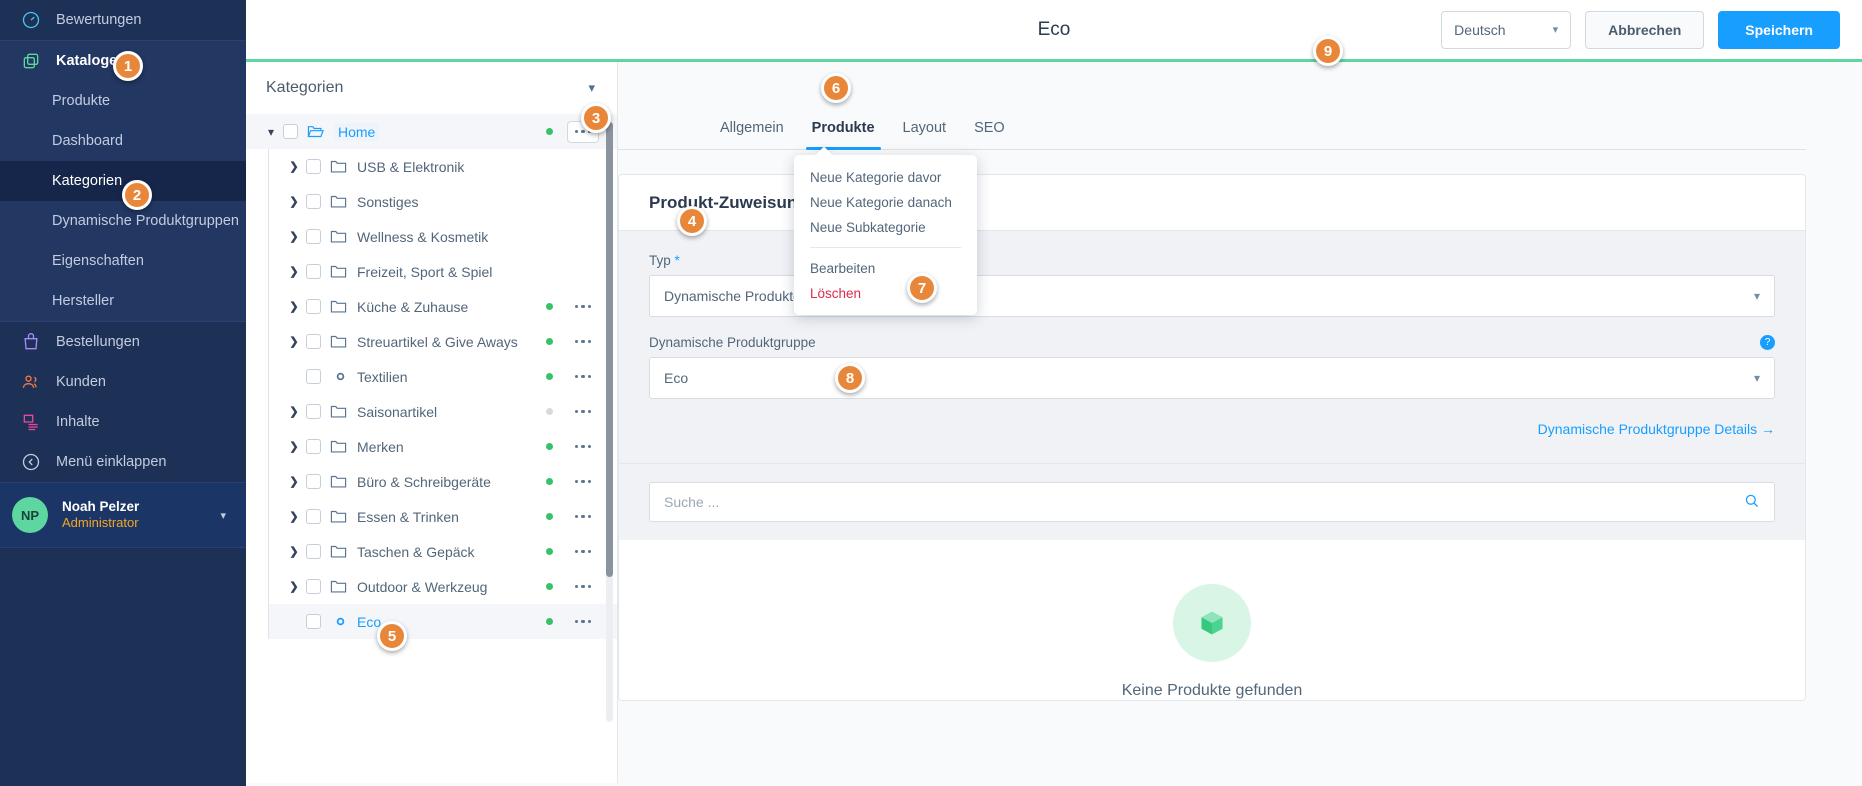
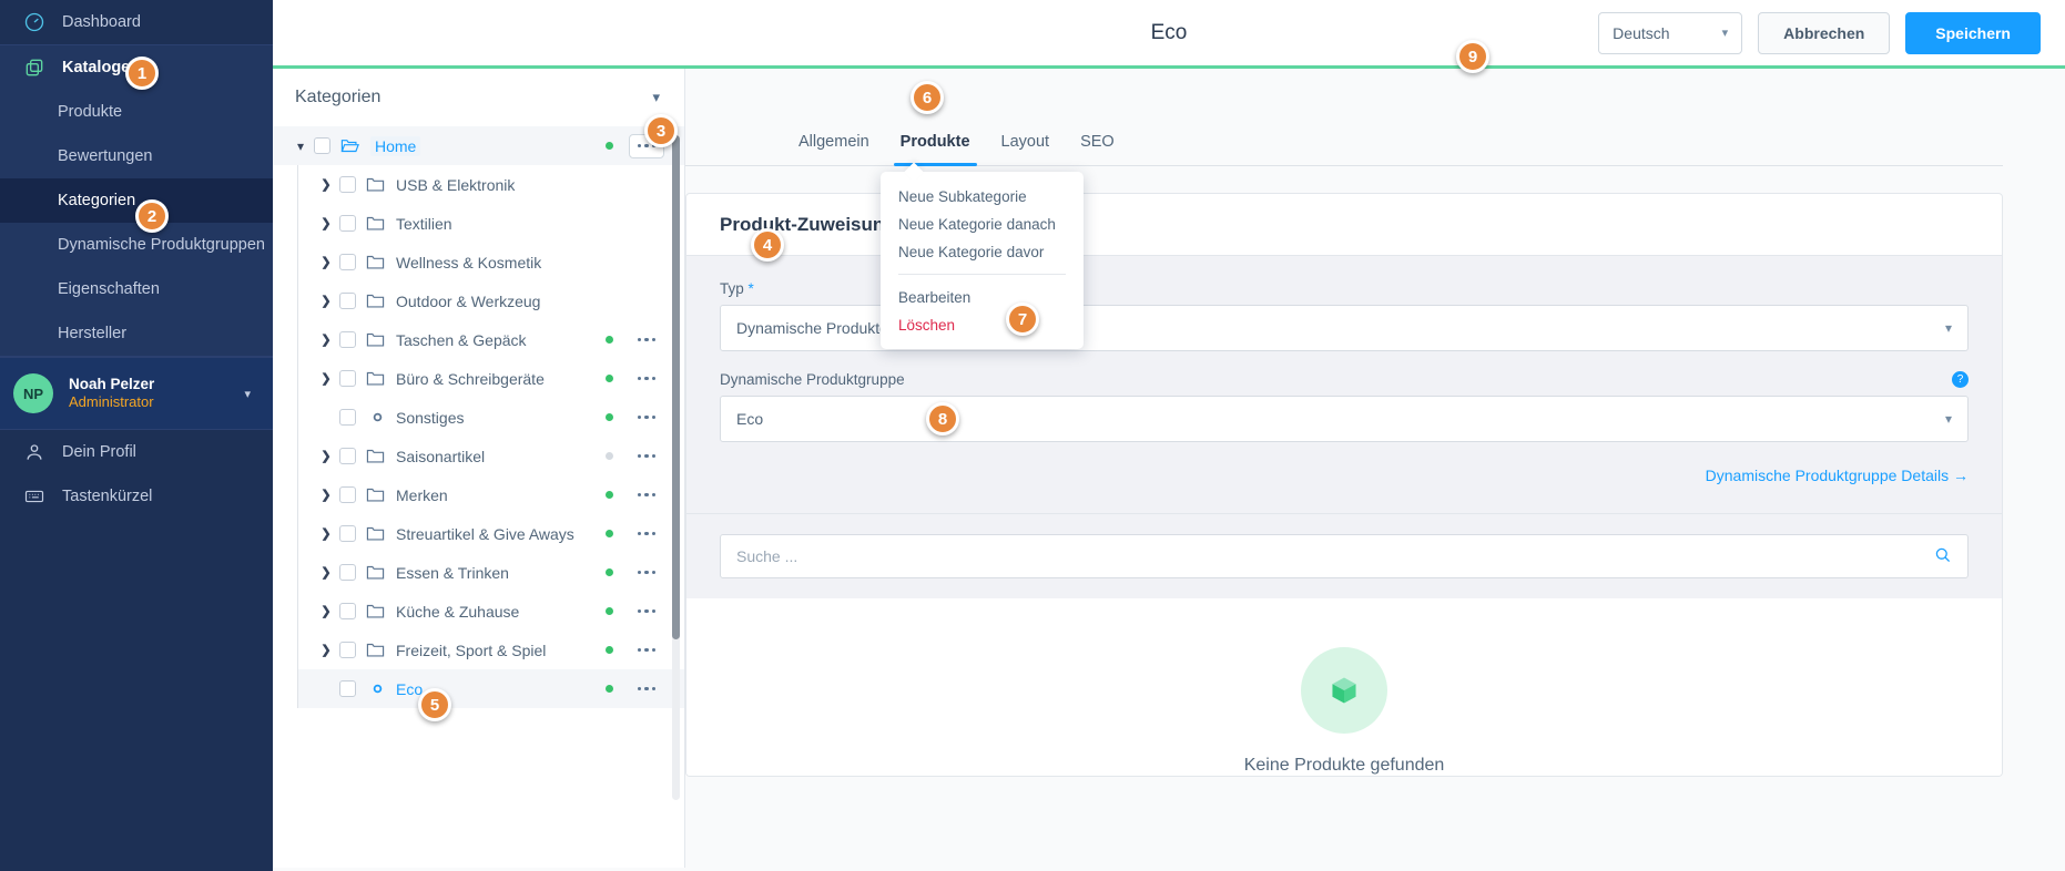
- Bewertungen
+ Dashboard
  Katalog
  Produkte
- Dashboard
+ Bewertungen
  Kategorien
  Dynamische Produktgruppen
  Eigenschaften
  Hersteller
- Bestellungen
- Kunden
- Inhalte
- Menü einklappen
  NP
  Noah Pelzer
  Administrator
  ▾
+ Dein Profil
+ Tastenkürzel
  Eco
  Deutsch
  ▾
  Abbrechen
  Speichern
  Kategorien
  ▾
  ▾
  Home
  ❯
  USB & Elektronik
  ❯
- Sonstiges
+ Textilien
  ❯
  Wellness & Kosmetik
  ❯
- Freizeit, Sport & Spiel
+ Outdoor & Werkzeug
  ❯
- Küche & Zuhause
+ Taschen & Gepäck
  ❯
- Streuartikel & Give Aways
+ Büro & Schreibgeräte
- Textilien
+ Sonstiges
  ❯
  Saisonartikel
  ❯
  Merken
  ❯
- Büro & Schreibgeräte
+ Streuartikel & Give Aways
  ❯
  Essen & Trinken
  ❯
- Taschen & Gepäck
+ Küche & Zuhause
  ❯
- Outdoor & Werkzeug
+ Freizeit, Sport & Spiel
  Eco
  Allgemein
  Produkte
  Layout
  SEO
  Produkt-Zuweisun
  Typ *
  Dynamische Produkt
  ▾
  Dynamische Produktgruppe
  ?
  Eco
  ▾
  Dynamische Produktgruppe Details →
  Suche ...
  Keine Produkte gefunden
- Neue Kategorie davor
+ Neue Subkategorie
  Neue Kategorie danach
- Neue Subkategorie
+ Neue Kategorie davor
  Bearbeiten
  Löschen
  1
  2
  3
  4
  5
  6
  7
  8
  9
